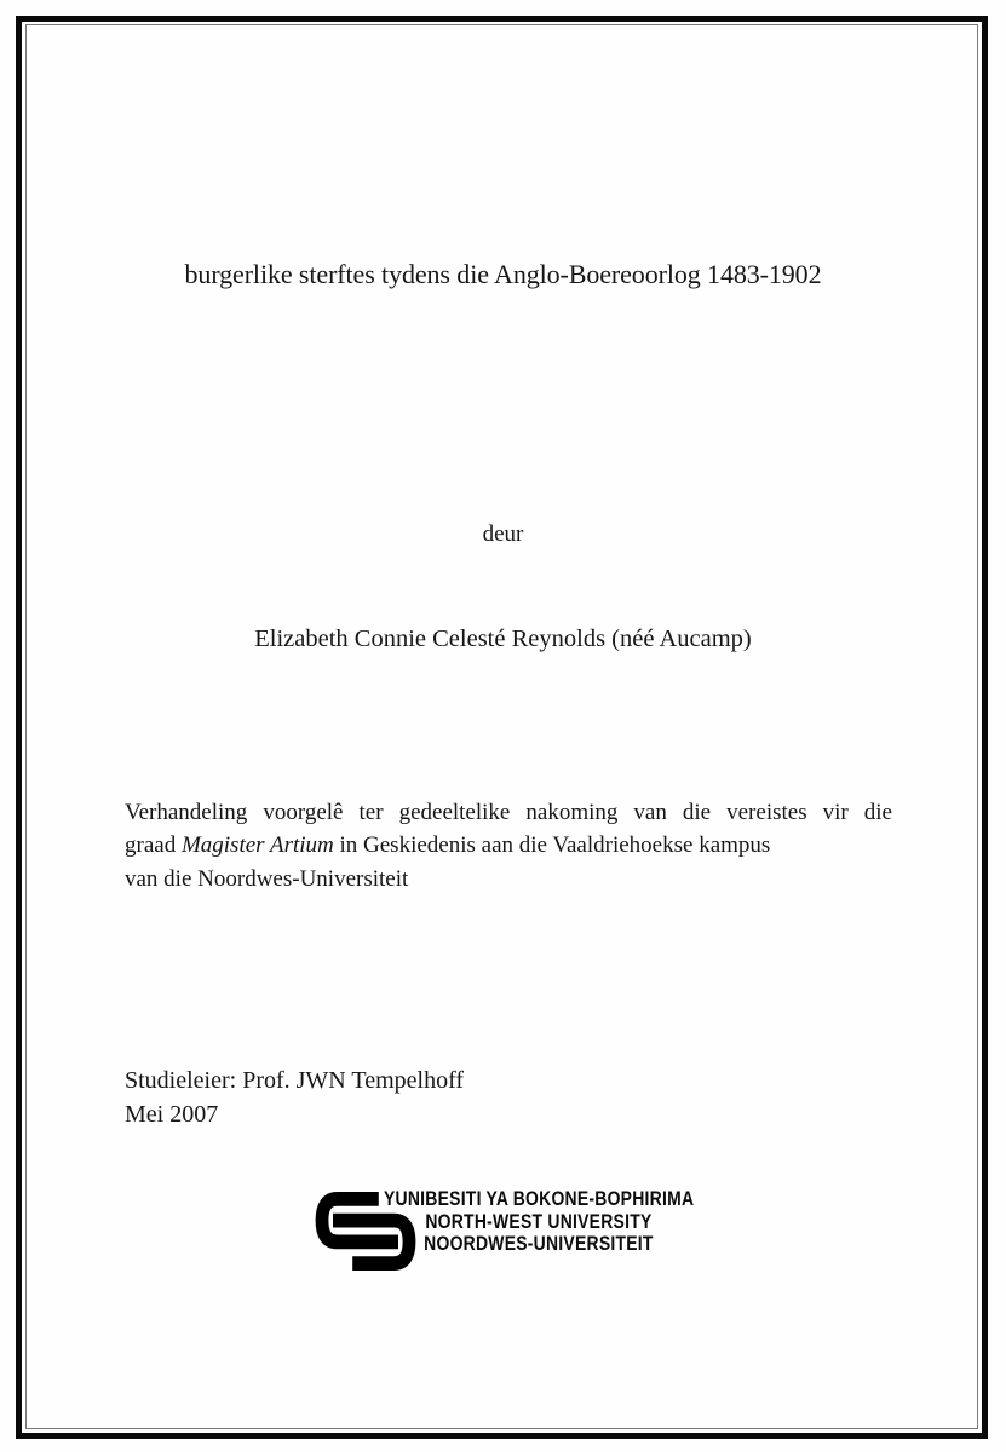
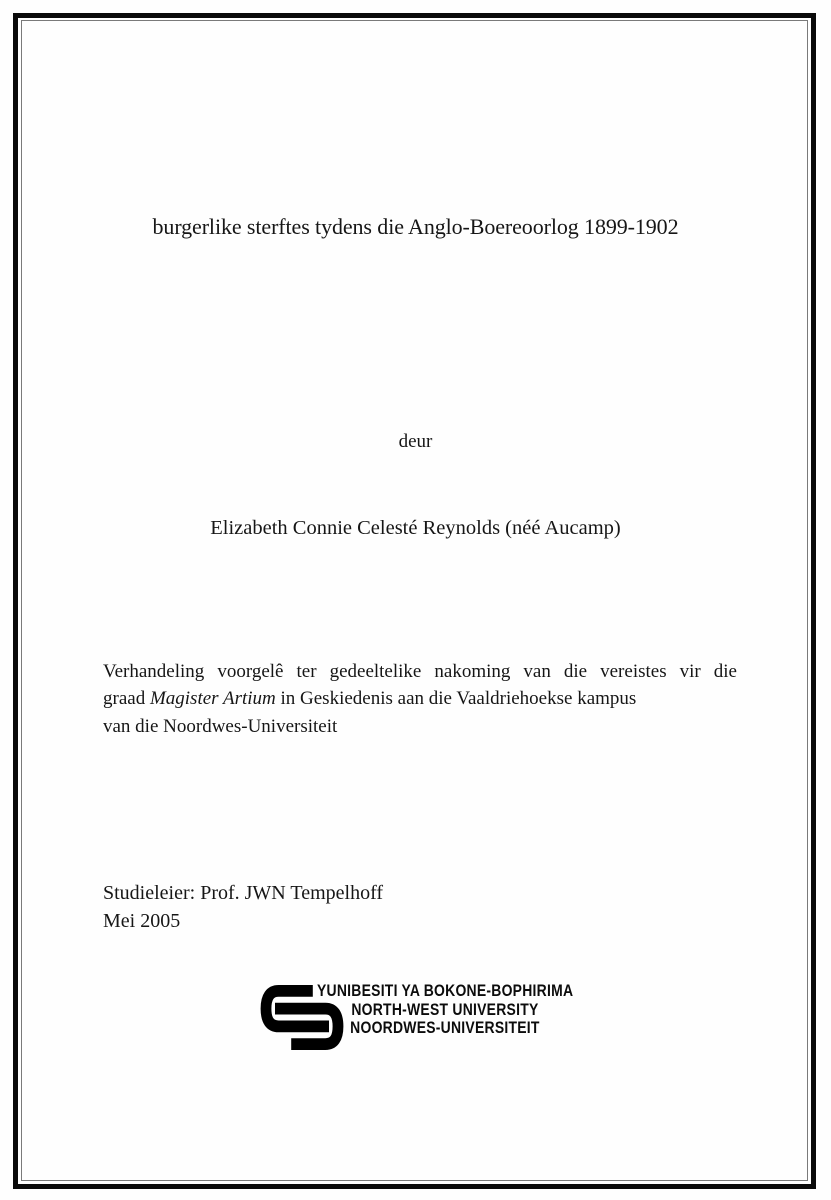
- burgerlike sterftes tydens die Anglo-Boereoorlog 1483-1902
+ burgerlike sterftes tydens die Anglo-Boereoorlog 1899-1902
  deur
  Elizabeth Connie Celesté Reynolds (néé Aucamp)
  Verhandeling voorgelê ter gedeeltelike nakoming van die vereistes vir die
  graad Magister Artium in Geskiedenis aan die Vaaldriehoekse kampus
  van die Noordwes-Universiteit
  Studieleier: Prof. JWN Tempelhoff
- Mei 2007
+ Mei 2005
  YUNIBESITI YA BOKONE-BOPHIRIMA
  NORTH-WEST UNIVERSITY
  NOORDWES-UNIVERSITEIT
